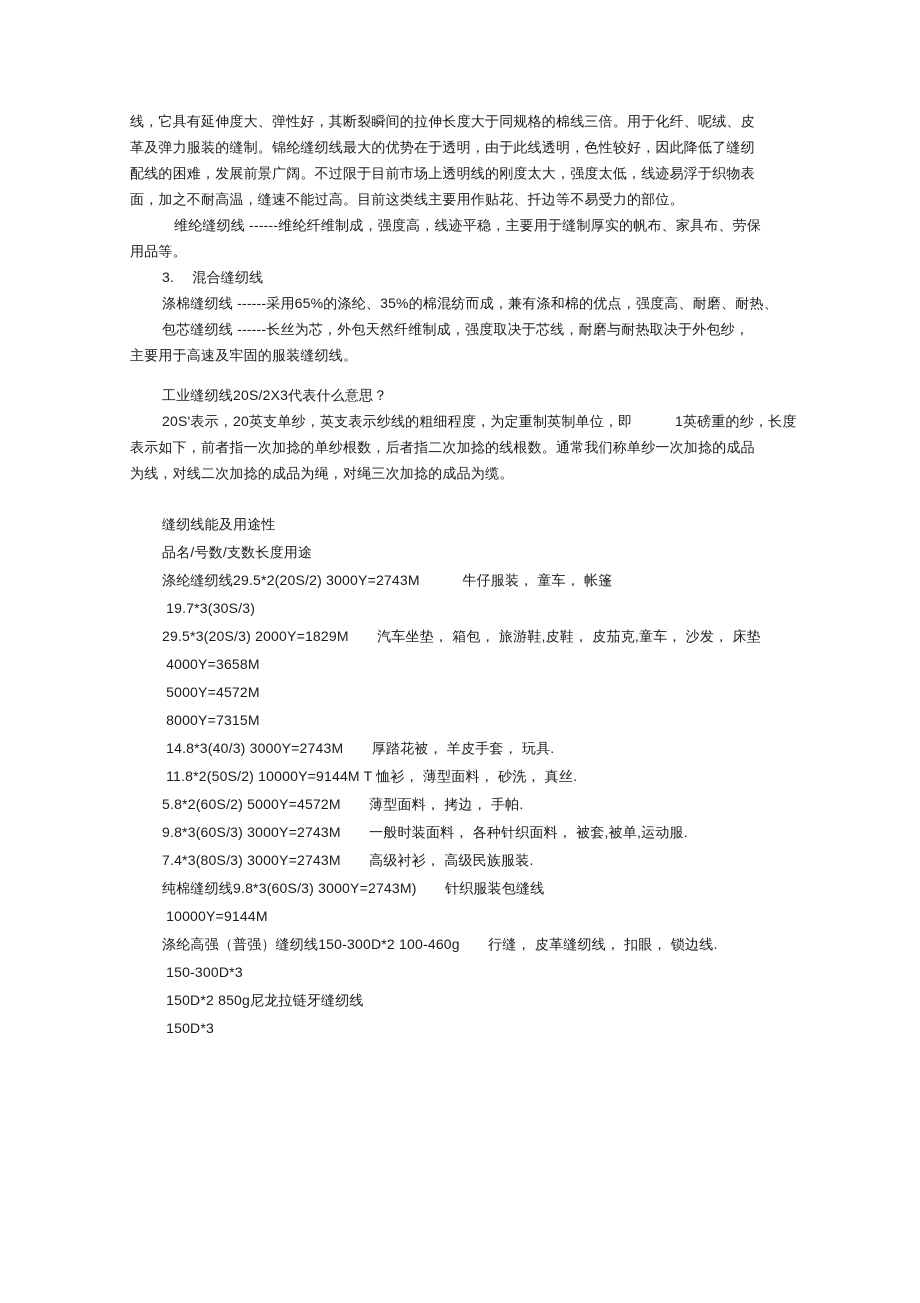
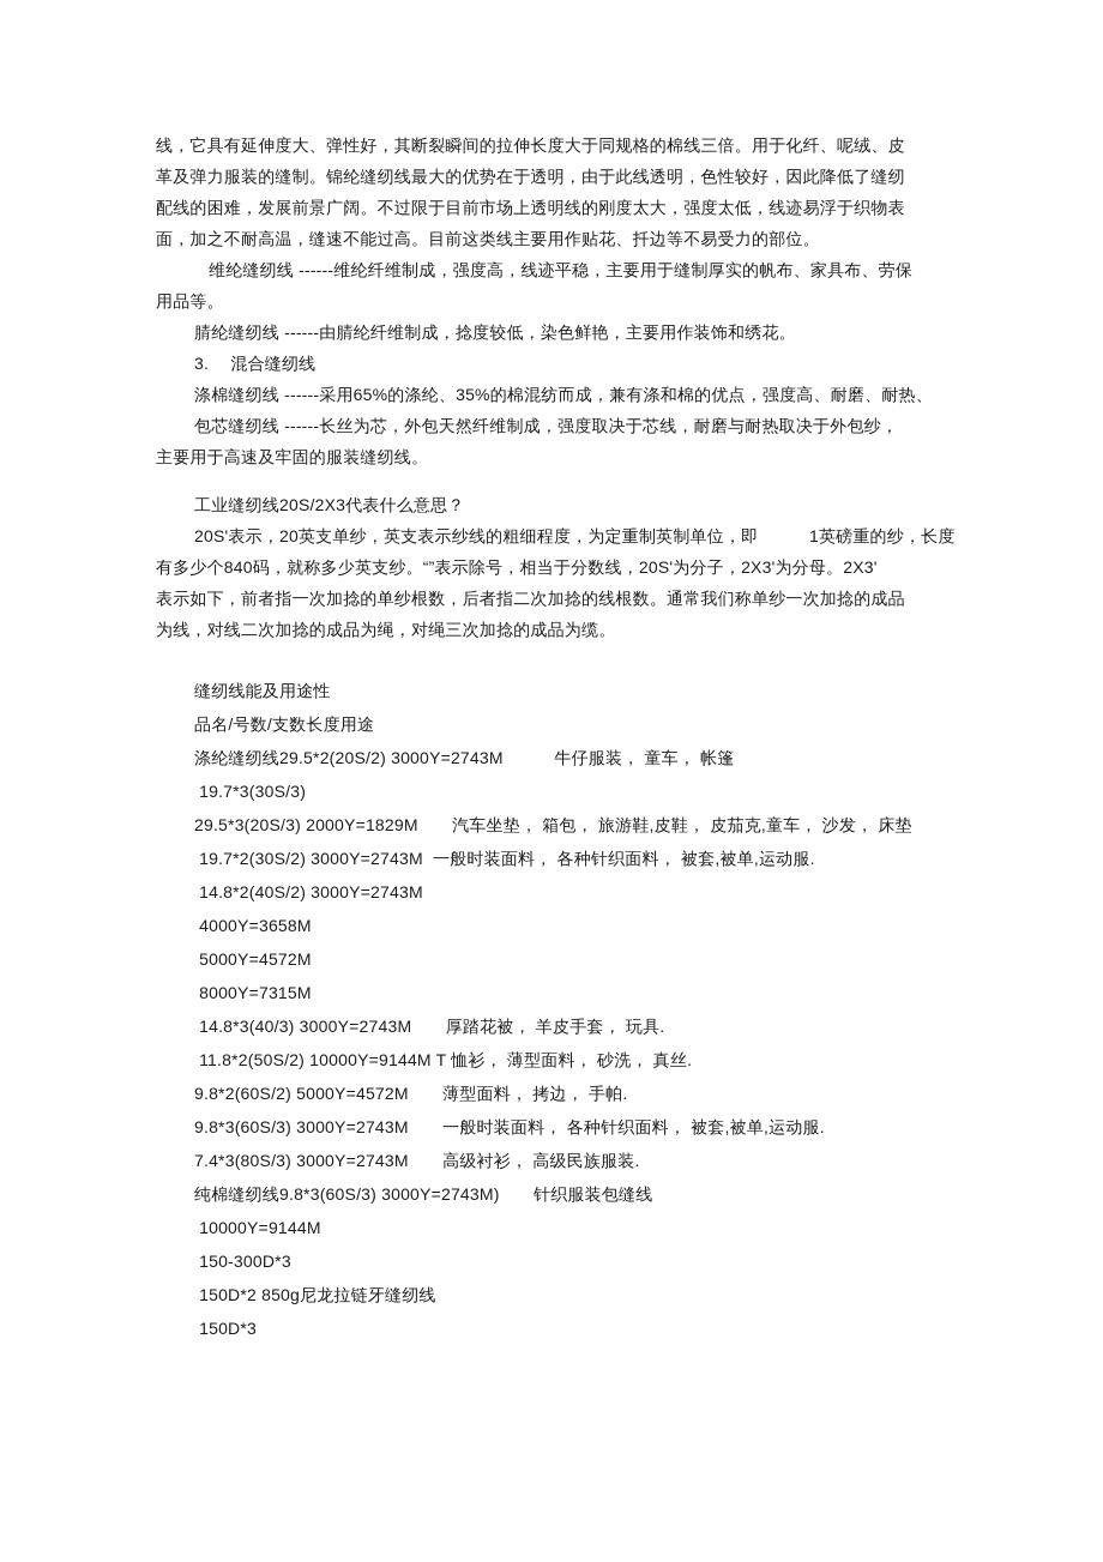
  线，它具有延伸度大、弹性好，其断裂瞬间的拉伸长度大于同规格的棉线三倍。用于化纤、呢绒、皮
  革及弹力服装的缝制。锦纶缝纫线最大的优势在于透明，由于此线透明，色性较好，因此降低了缝纫
  配线的困难，发展前景广阔。不过限于目前市场上透明线的刚度太大，强度太低，线迹易浮于织物表
  面，加之不耐高温，缝速不能过高。目前这类线主要用作贴花、扦边等不易受力的部位。
  维纶缝纫线 ------维纶纤维制成，强度高，线迹平稳，主要用于缝制厚实的帆布、家具布、劳保
  用品等。
+ 腈纶缝纫线 ------由腈纶纤维制成，捻度较低，染色鲜艳，主要用作装饰和绣花。
  3. 混合缝纫线
  涤棉缝纫线 ------采用65%的涤纶、35%的棉混纺而成，兼有涤和棉的优点，强度高、耐磨、耐热、
  包芯缝纫线 ------长丝为芯，外包天然纤维制成，强度取决于芯线，耐磨与耐热取决于外包纱，
  主要用于高速及牢固的服装缝纫线。
  工业缝纫线20S/2X3代表什么意思？
  20S'表示，20英支单纱，英支表示纱线的粗细程度，为定重制英制单位，即 1英磅重的纱，长度
+ 有多少个840码，就称多少英支纱。“”表示除号，相当于分数线，20S'为分子，2X3'为分母。2X3'
  表示如下，前者指一次加捻的单纱根数，后者指二次加捻的线根数。通常我们称单纱一次加捻的成品
  为线，对线二次加捻的成品为绳，对绳三次加捻的成品为缆。
  缝纫线能及用途性
  品名/号数/支数长度用途
  涤纶缝纫线29.5*2(20S/2) 3000Y=2743M 牛仔服装， 童车， 帐篷
  19.7*3(30S/3)
  29.5*3(20S/3) 2000Y=1829M 汽车坐垫， 箱包， 旅游鞋,皮鞋， 皮茄克,童车， 沙发， 床垫
+ 19.7*2(30S/2) 3000Y=2743M 一般时装面料， 各种针织面料， 被套,被单,运动服.
+ 14.8*2(40S/2) 3000Y=2743M
  4000Y=3658M
  5000Y=4572M
  8000Y=7315M
  14.8*3(40/3) 3000Y=2743M 厚踏花被， 羊皮手套， 玩具.
  11.8*2(50S/2) 10000Y=9144M T 恤衫， 薄型面料， 砂洗， 真丝.
- 5.8*2(60S/2) 5000Y=4572M 薄型面料， 拷边， 手帕.
+ 9.8*2(60S/2) 5000Y=4572M 薄型面料， 拷边， 手帕.
  9.8*3(60S/3) 3000Y=2743M 一般时装面料， 各种针织面料， 被套,被单,运动服.
  7.4*3(80S/3) 3000Y=2743M 高级衬衫， 高级民族服装.
  纯棉缝纫线9.8*3(60S/3) 3000Y=2743M) 针织服装包缝线
  10000Y=9144M
- 涤纶高强（普强）缝纫线150-300D*2 100-460g 行缝， 皮革缝纫线， 扣眼， 锁边线.
  150-300D*3
  150D*2 850g尼龙拉链牙缝纫线
  150D*3
